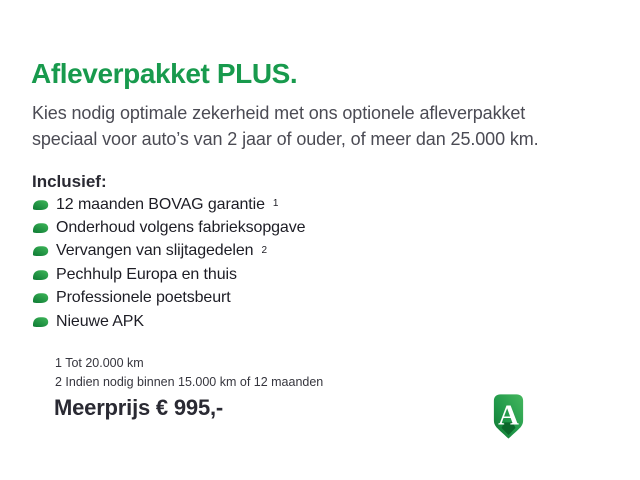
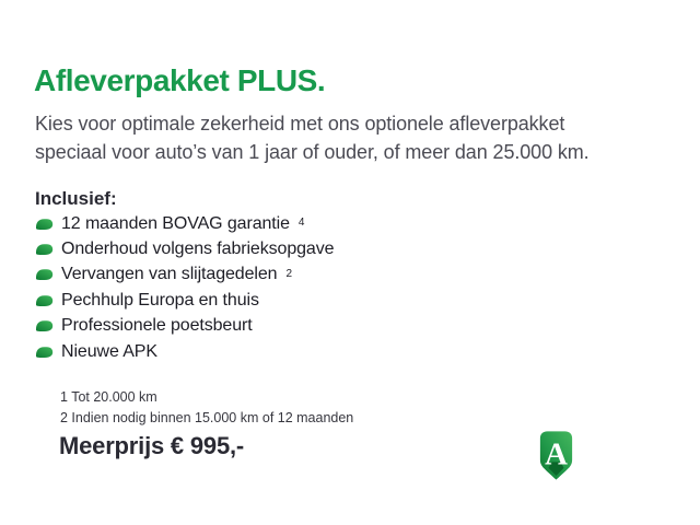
  Afleverpakket PLUS.
- Kies nodig optimale zekerheid met ons optionele afleverpakket
+ Kies voor optimale zekerheid met ons optionele afleverpakket
- speciaal voor auto’s van 2 jaar of ouder, of meer dan 25.000 km.
+ speciaal voor auto’s van 1 jaar of ouder, of meer dan 25.000 km.
  Inclusief:
  12 maanden BOVAG garantie
- 1
+ 4
  Onderhoud volgens fabrieksopgave
  Vervangen van slijtagedelen
  2
  Pechhulp Europa en thuis
  Professionele poetsbeurt
  Nieuwe APK
  1 Tot 20.000 km
  2 Indien nodig binnen 15.000 km of 12 maanden
  Meerprijs € 995,-
  A
